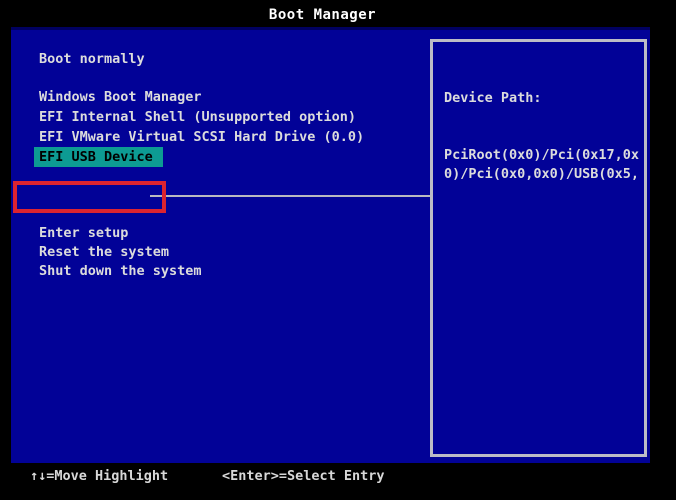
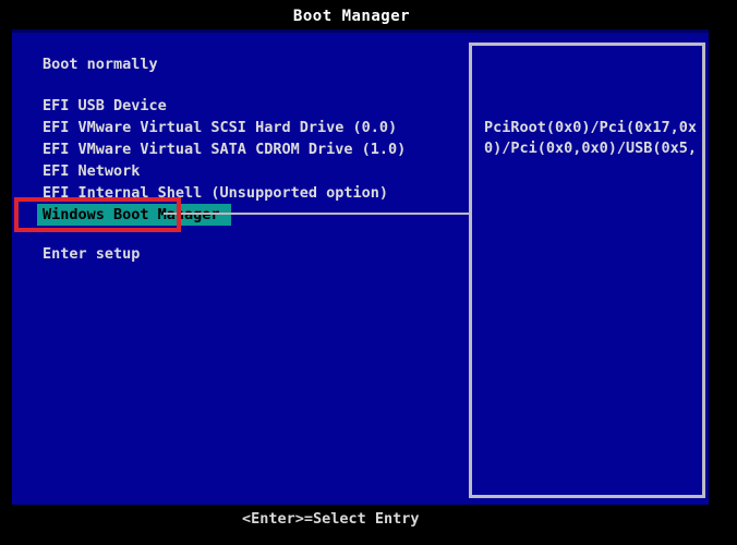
  Boot Manager
  Boot normally
- Windows Boot Manager
+ EFI USB Device
- EFI Internal Shell (Unsupported option)
+ EFI VMware Virtual SCSI Hard Drive (0.0)
+ EFI VMware Virtual SATA CDROM Drive (1.0)
+ EFI Network
- EFI VMware Virtual SCSI Hard Drive (0.0)
+ EFI Internal Shell (Unsupported option)
- EFI USB Device
+ Windows Boot Manager
  Enter setup
- Reset the system
- Shut down the system
- Device Path:
  PciRoot(0x0)/Pci(0x17,0x
  0)/Pci(0x0,0x0)/USB(0x5,
- ↑↓=Move Highlight
  <Enter>=Select Entry
